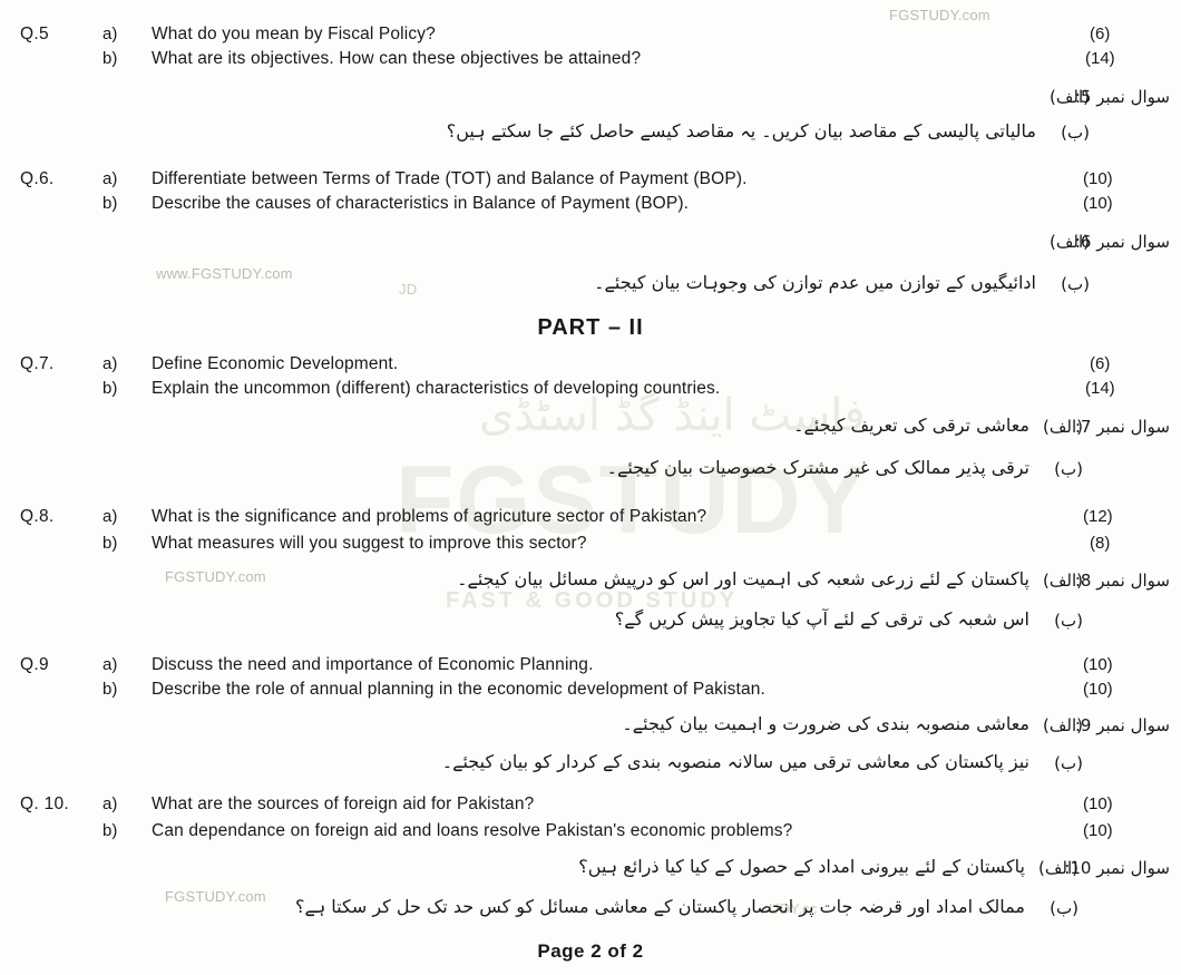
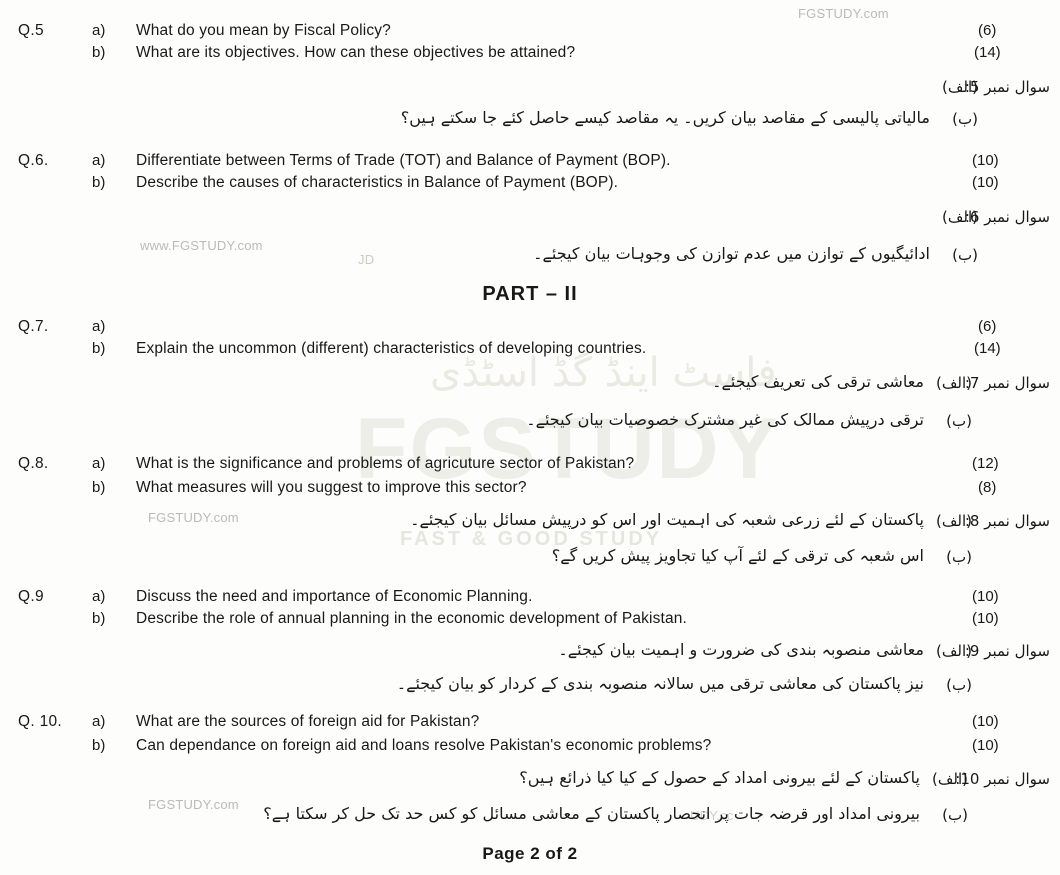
  FGSTUDY.com
  www.FGSTUDY.com
  FGSTUDY.com
  FGSTUDY.com
  FGSTUDY
  FAST & GOOD STUDY
  فاسٹ اینڈ گڈ اسٹڈی
  JD
  UDY.cc
  Q.5
  a)
  What do you mean by Fiscal Policy?
  (6)
  b)
  What are its objectives. How can these objectives be attained?
  (14)
  سوال نمبر 5:
  (الف)
  (ب)
  مالیاتی پالیسی کے مقاصد بیان کریں۔ یہ مقاصد کیسے حاصل کئے جا سکتے ہیں؟
  Q.6.
  a)
  Differentiate between Terms of Trade (TOT) and Balance of Payment (BOP).
  (10)
  b)
  Describe the causes of characteristics in Balance of Payment (BOP).
  (10)
  سوال نمبر 6:
  (الف)
  (ب)
  ادائیگیوں کے توازن میں عدم توازن کی وجوہات بیان کیجئے۔
  PART – II
  Q.7.
  a)
- Define Economic Development.
  (6)
  b)
  Explain the uncommon (different) characteristics of developing countries.
  (14)
  سوال نمبر 7:
  (الف)
  معاشی ترقی کی تعریف کیجئے۔
  (ب)
- ترقی پذیر ممالک کی غیر مشترک خصوصیات بیان کیجئے۔
+ ترقی درپیش ممالک کی غیر مشترک خصوصیات بیان کیجئے۔
  Q.8.
  a)
  What is the significance and problems of agricuture sector of Pakistan?
  (12)
  b)
  What measures will you suggest to improve this sector?
  (8)
  سوال نمبر 8:
  (الف)
  پاکستان کے لئے زرعی شعبہ کی اہمیت اور اس کو درپیش مسائل بیان کیجئے۔
  (ب)
  اس شعبہ کی ترقی کے لئے آپ کیا تجاویز پیش کریں گے؟
  Q.9
  a)
  Discuss the need and importance of Economic Planning.
  (10)
  b)
  Describe the role of annual planning in the economic development of Pakistan.
  (10)
  سوال نمبر 9:
  (الف)
  معاشی منصوبہ بندی کی ضرورت و اہمیت بیان کیجئے۔
  (ب)
  نیز پاکستان کی معاشی ترقی میں سالانہ منصوبہ بندی کے کردار کو بیان کیجئے۔
  Q. 10.
  a)
  What are the sources of foreign aid for Pakistan?
  (10)
  b)
  Can dependance on foreign aid and loans resolve Pakistan's economic problems?
  (10)
  سوال نمبر 10:
  (الف)
  پاکستان کے لئے بیرونی امداد کے حصول کے کیا کیا ذرائع ہیں؟
  (ب)
- ممالک امداد اور قرضہ جات پر انحصار پاکستان کے معاشی مسائل کو کس حد تک حل کر سکتا ہے؟
+ بیرونی امداد اور قرضہ جات پر انحصار پاکستان کے معاشی مسائل کو کس حد تک حل کر سکتا ہے؟
  Page 2 of 2
